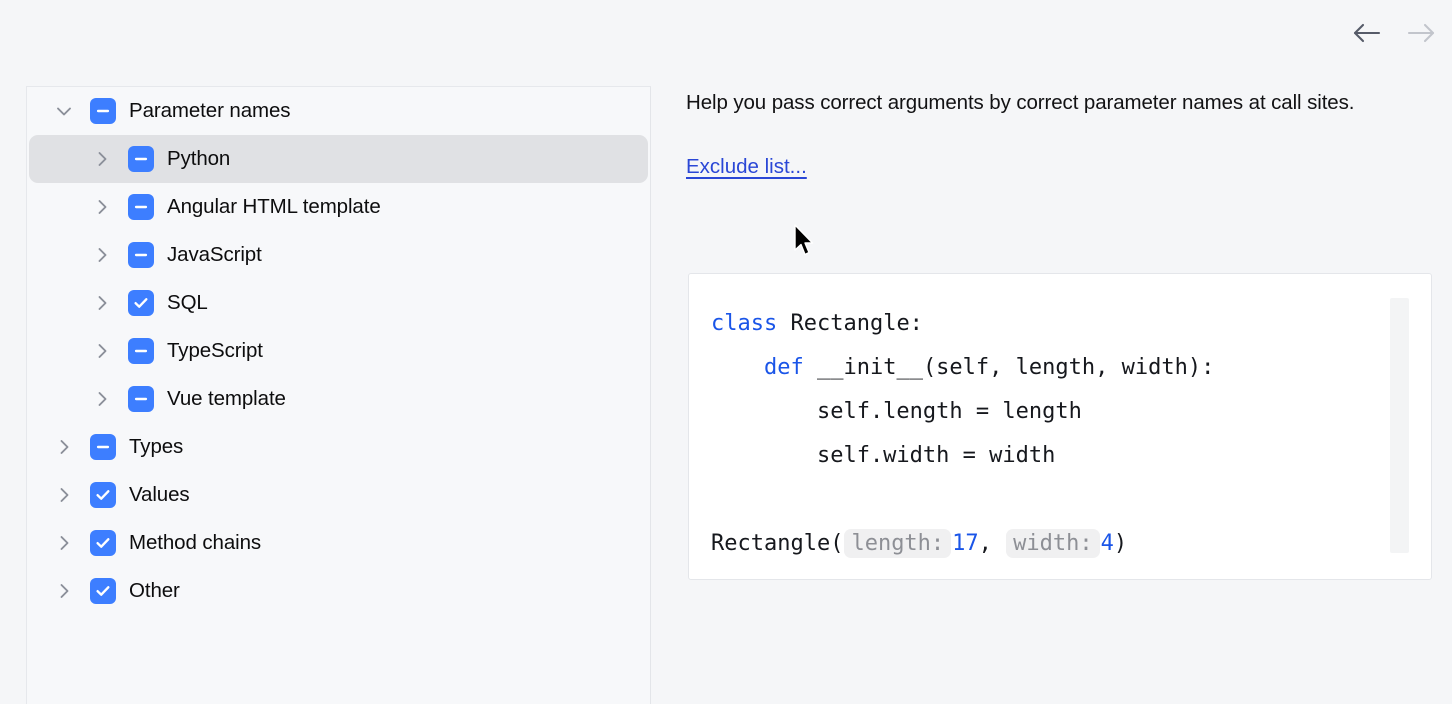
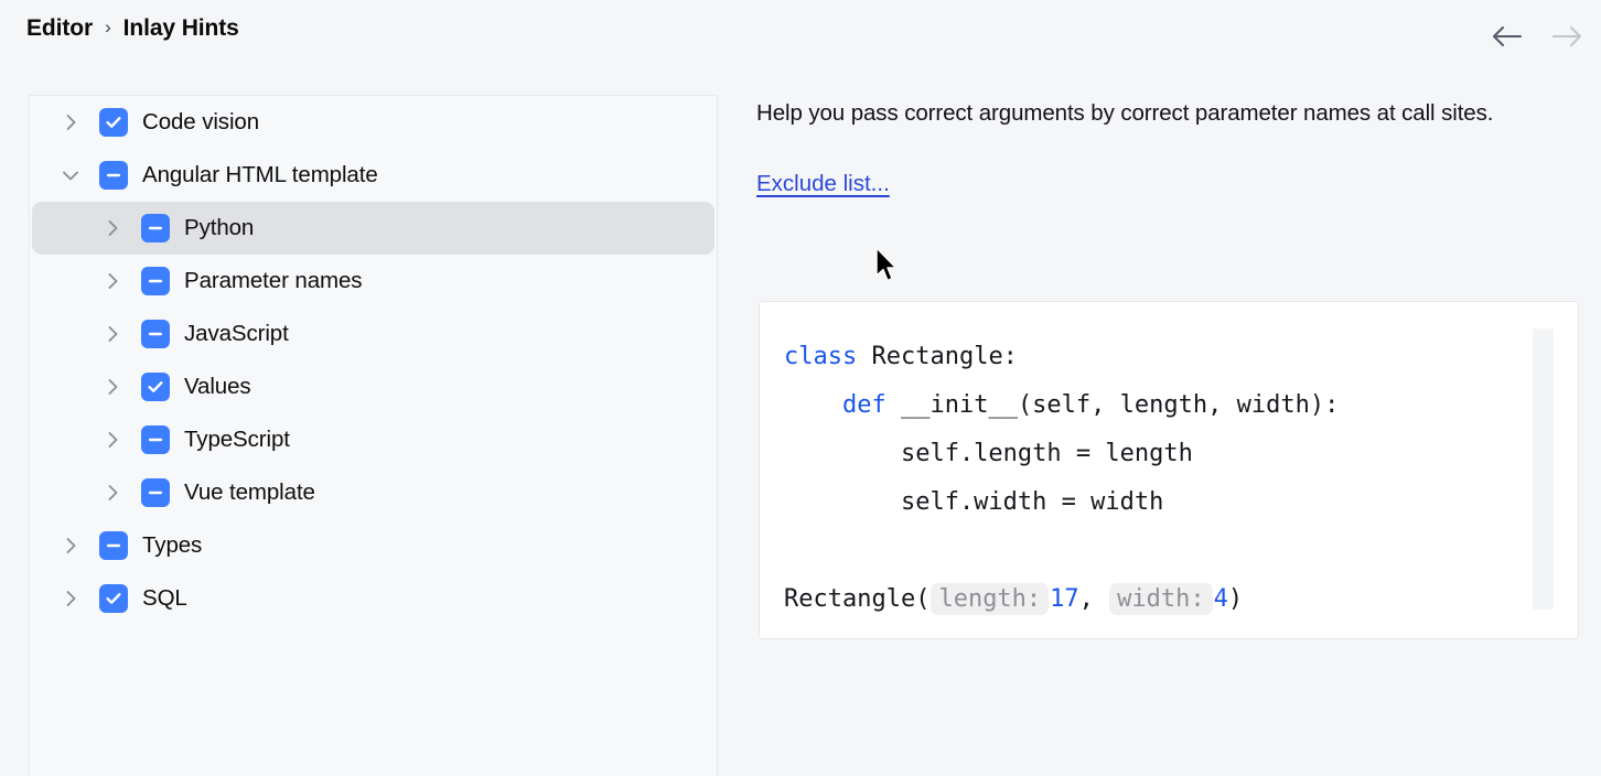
+ Editor
+ ›
+ Inlay Hints
+ Code vision
- Parameter names
+ Angular HTML template
  Python
- Angular HTML template
+ Parameter names
  JavaScript
- SQL
+ Values
  TypeScript
  Vue template
  Types
- Values
+ SQL
- Method chains
- Other
  Help you pass correct arguments by correct parameter names at call sites.
  Exclude list...
  class Rectangle: def __init__(self, length, width): self.length = length self.width = width Rectangle( length: 17, width: 4)
